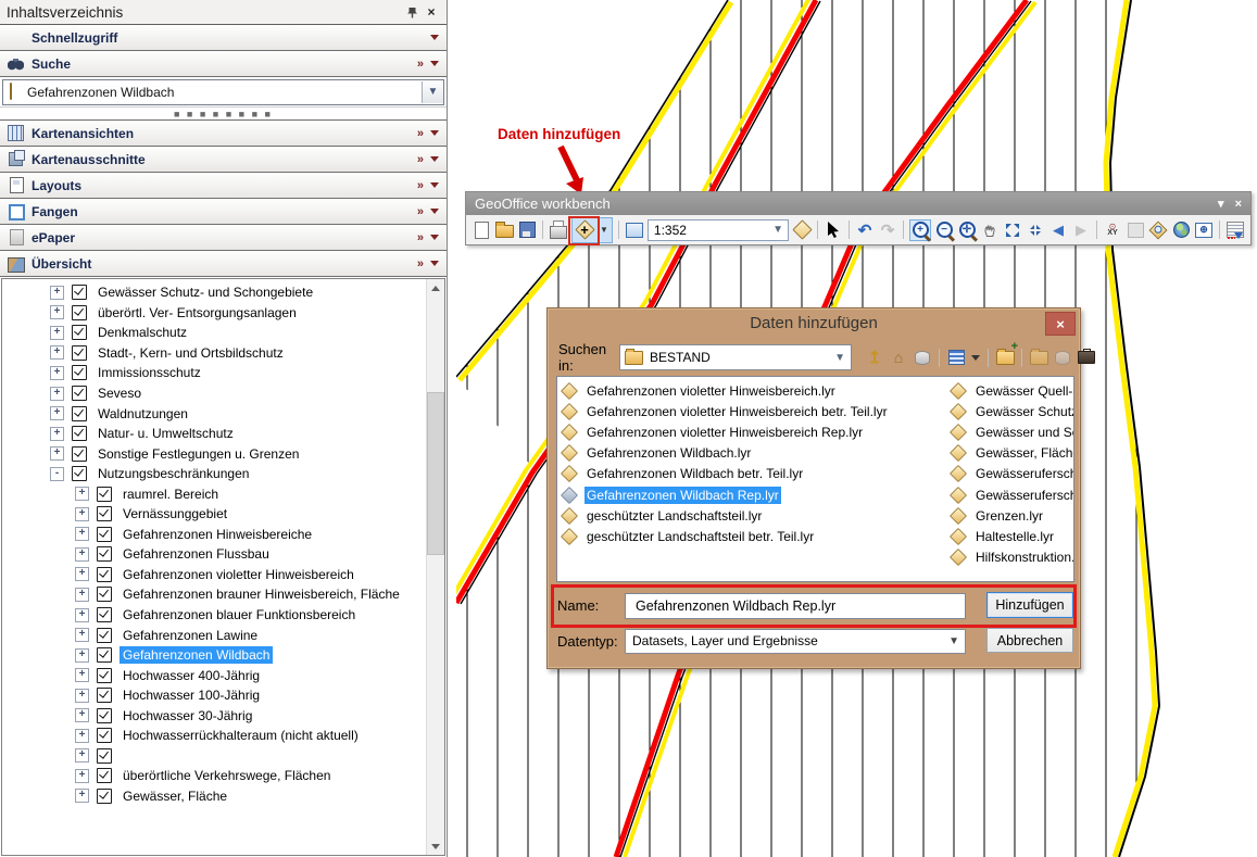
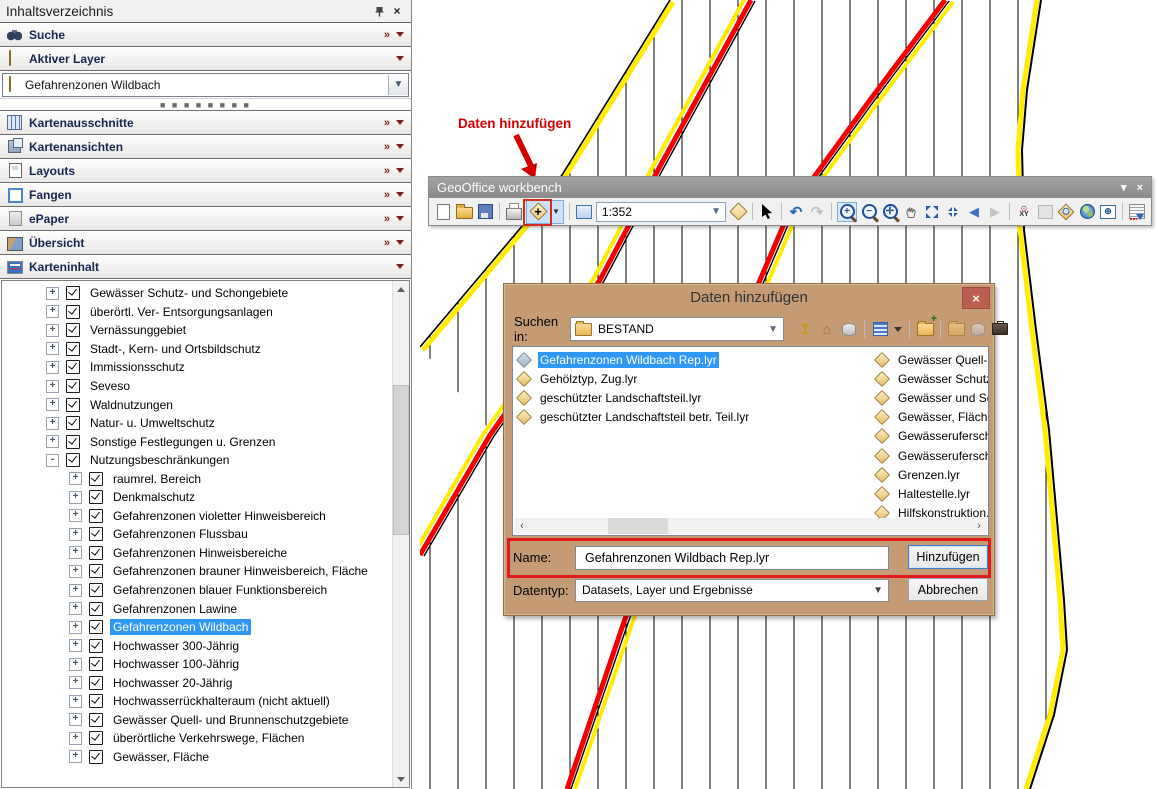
  Inhaltsverzeichnis
  ×
- Schnellzugriff
  Suche
  »
+ Aktiver Layer
  Gefahrenzonen Wildbach
  ▼
  ■ ■ ■ ■ ■ ■ ■ ■
- Kartenansichten
+ Kartenausschnitte
  »
- Kartenausschnitte
+ Kartenansichten
  »
  Layouts
  »
  Fangen
  »
  ePaper
  »
  Übersicht
  »
+ Karteninhalt
  +
  Gewässer Schutz- und Schongebiete
  +
  überörtl. Ver- Entsorgungsanlagen
  +
- Denkmalschutz
+ Vernässunggebiet
  +
  Stadt-, Kern- und Ortsbildschutz
  +
  Immissionsschutz
  +
  Seveso
  +
  Waldnutzungen
  +
  Natur- u. Umweltschutz
  +
  Sonstige Festlegungen u. Grenzen
  -
  Nutzungsbeschränkungen
  +
  raumrel. Bereich
  +
- Vernässunggebiet
+ Denkmalschutz
  +
- Gefahrenzonen Hinweisbereiche
+ Gefahrenzonen violetter Hinweisbereich
  +
  Gefahrenzonen Flussbau
  +
- Gefahrenzonen violetter Hinweisbereich
+ Gefahrenzonen Hinweisbereiche
  +
  Gefahrenzonen brauner Hinweisbereich, Fläche
  +
  Gefahrenzonen blauer Funktionsbereich
  +
  Gefahrenzonen Lawine
  +
  Gefahrenzonen Wildbach
  +
- Hochwasser 400-Jährig
+ Hochwasser 300-Jährig
  +
  Hochwasser 100-Jährig
  +
- Hochwasser 30-Jährig
+ Hochwasser 20-Jährig
  +
  Hochwasserrückhalteraum (nicht aktuell)
  +
+ Gewässer Quell- und Brunnenschutzgebiete
  +
  überörtliche Verkehrswege, Flächen
  +
  Gewässer, Fläche
  Daten hinzufügen
  GeoOffice workbench
  ▾
  ×
  +
  ▼
  1:352
  ▼
  ↶
  ↷
  +
  −
  ✛
  ◀
  ▶
  ⊙
  ⊕
  Daten hinzufügen
  ×
  Suchen in:
  BESTAND
  ▼
  ↥
  ⌂
- Gefahrenzonen violetter Hinweisbereich.lyr
- Gefahrenzonen violetter Hinweisbereich betr. Teil.lyr
- Gefahrenzonen violetter Hinweisbereich Rep.lyr
- Gefahrenzonen Wildbach.lyr
- Gefahrenzonen Wildbach betr. Teil.lyr
  Gefahrenzonen Wildbach Rep.lyr
+ Gehölztyp, Zug.lyr
  geschützter Landschaftsteil.lyr
  geschützter Landschaftsteil betr. Teil.lyr
  Gewässer Quell-
  Gewässer Schut
  Gewässer und S
  Gewässer, Fläch
  Gewässerufersc
  Gewässerufersc
  Grenzen.lyr
  Haltestelle.lyr
  Hilfskonstruktion.
+ ‹
+ ›
  Name:
  Gefahrenzonen Wildbach Rep.lyr
  Hinzufügen
  Datentyp:
  Datasets, Layer und Ergebnisse
  ▼
  Abbrechen
